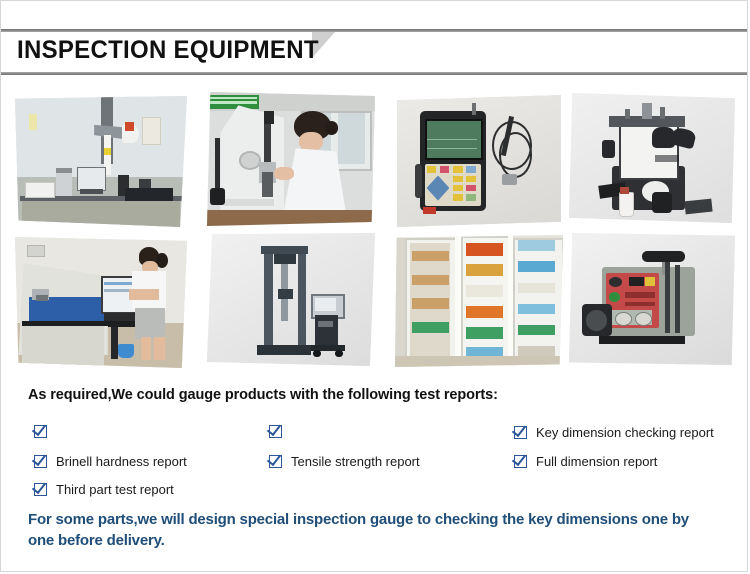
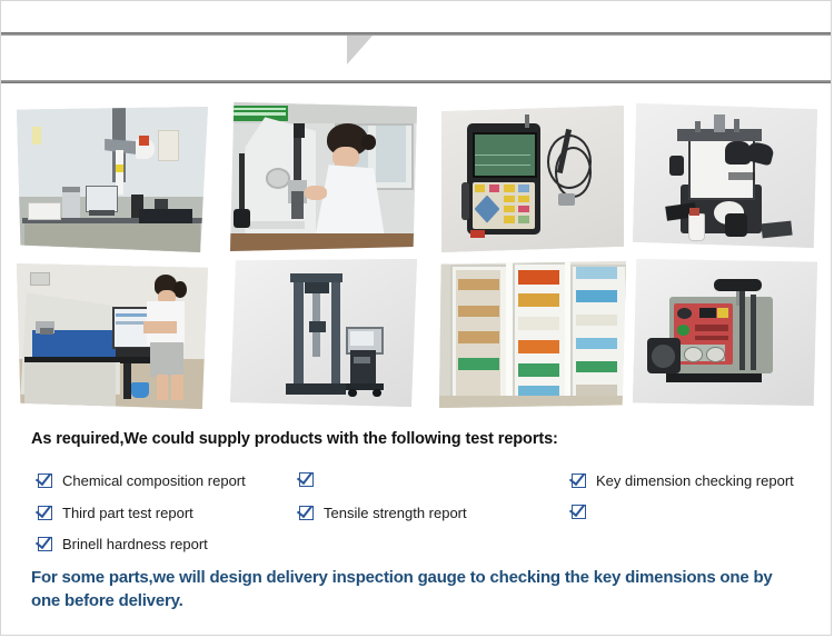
- INSPECTION EQUIPMENT
- As required,We could gauge products with the following test reports:
+ As required,We could supply products with the following test reports:
+ Chemical composition report
  Key dimension checking report
- Brinell hardness report
+ Third part test report
  Tensile strength report
- Full dimension report
- Third part test report
+ Brinell hardness report
- For some parts,we will design special inspection gauge to checking the key dimensions one by one before delivery.
+ For some parts,we will design delivery inspection gauge to checking the key dimensions one by one before delivery.
